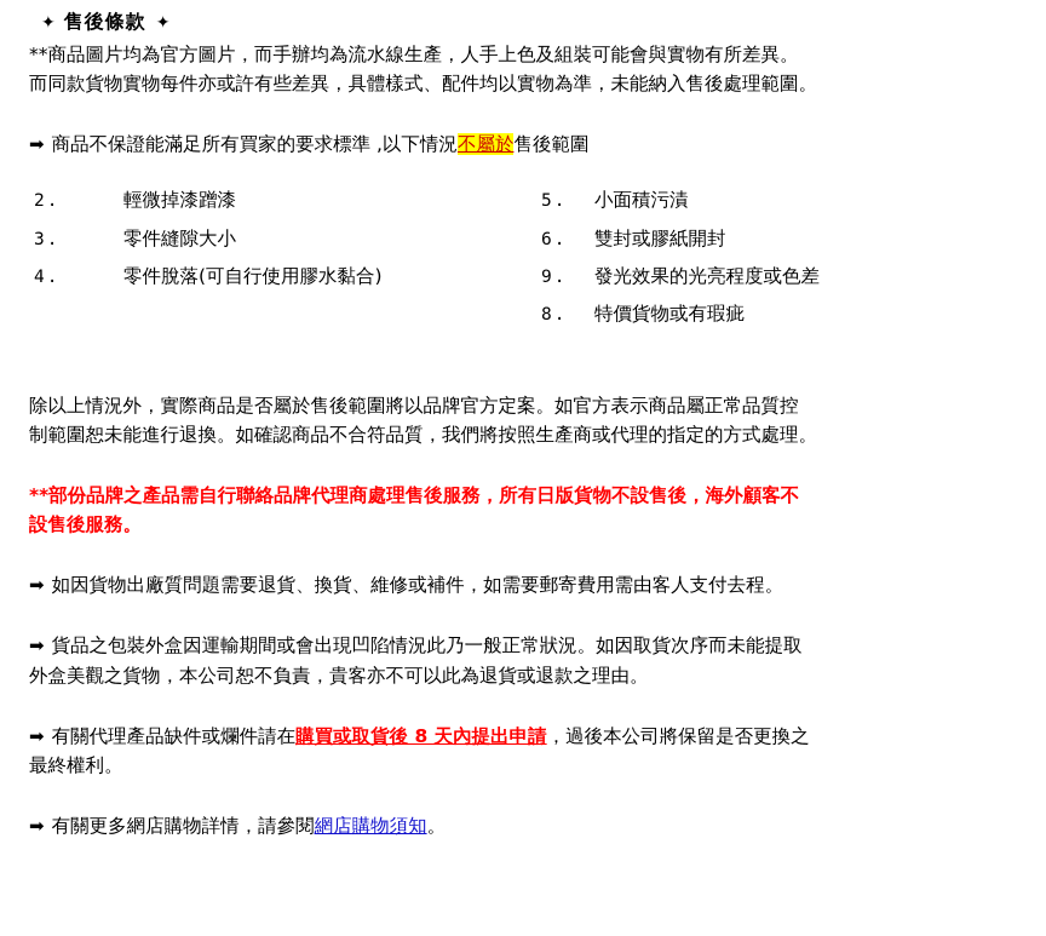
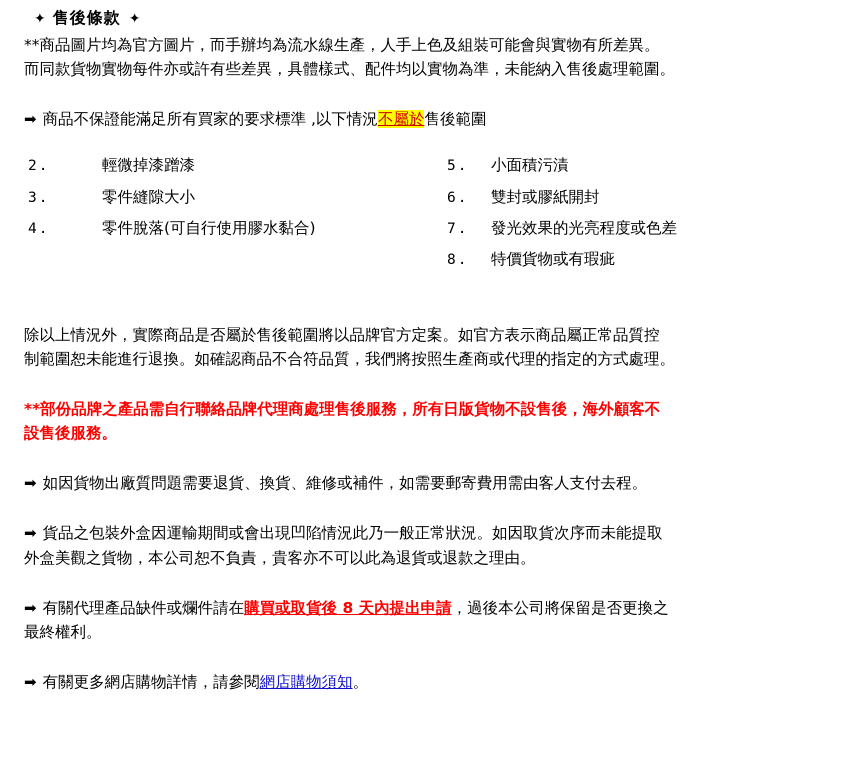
  ✦ 售後條款 ✦
  **商品圖片均為官方圖片，而手辦均為流水線生產，人手上色及組裝可能會與實物有所差異。
  而同款貨物實物每件亦或許有些差異，具體樣式、配件均以實物為準，未能納入售後處理範圍。
  ➡ 商品不保證能滿足所有買家的要求標準 ,以下情況不屬於售後範圍
  2.
  輕微掉漆蹭漆
  3.
  零件縫隙大小
  4.
  零件脫落(可自行使用膠水黏合)
  5.
  小面積污漬
  6.
  雙封或膠紙開封
- 9.
+ 7.
  發光效果的光亮程度或色差
  8.
  特價貨物或有瑕疵
  除以上情況外，實際商品是否屬於售後範圍將以品牌官方定案。如官方表示商品屬正常品質控
  制範圍恕未能進行退換。如確認商品不合符品質，我們將按照生產商或代理的指定的方式處理。
  **部份品牌之產品需自行聯絡品牌代理商處理售後服務，所有日版貨物不設售後，海外顧客不
  設售後服務。
  ➡ 如因貨物出廠質問題需要退貨、換貨、維修或補件，如需要郵寄費用需由客人支付去程。
  ➡ 貨品之包裝外盒因運輸期間或會出現凹陷情況此乃一般正常狀況。如因取貨次序而未能提取
  外盒美觀之貨物，本公司恕不負責，貴客亦不可以此為退貨或退款之理由。
  ➡ 有關代理產品缺件或爛件請在購買或取貨後 8 天內提出申請，過後本公司將保留是否更換之
  最終權利。
  ➡ 有關更多網店購物詳情，請參閱網店購物須知。
